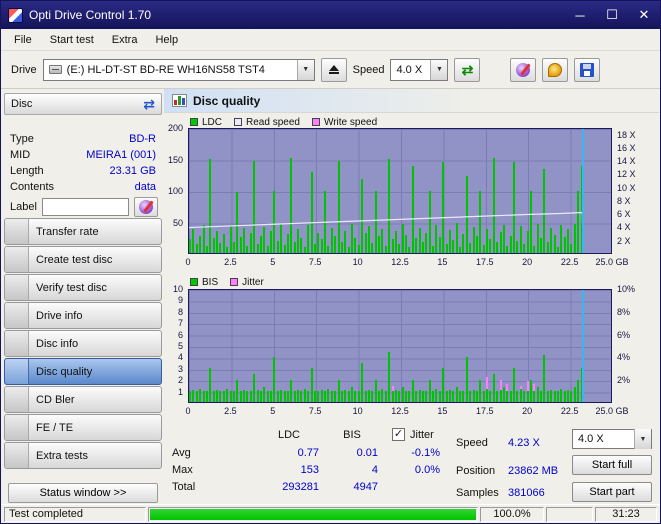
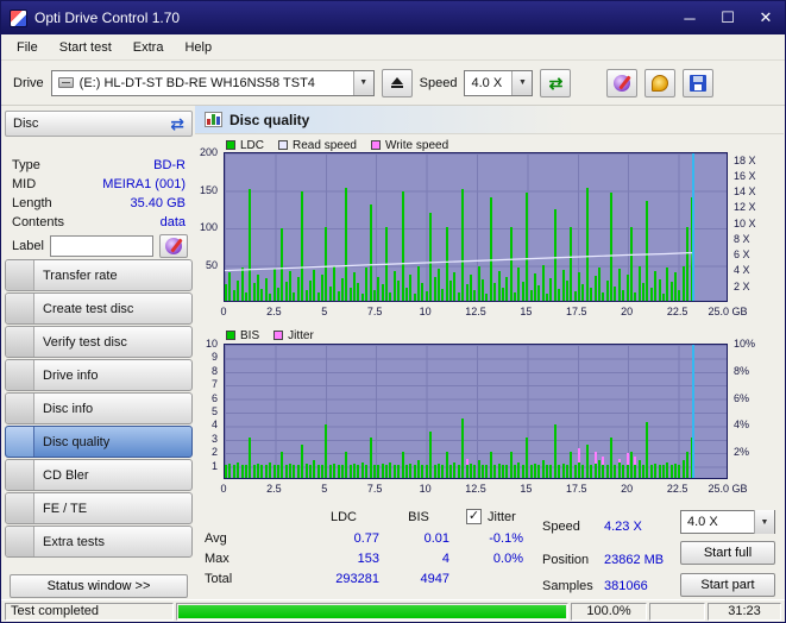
  Opti Drive Control 1.70
  ─
  ☐
  ✕
  File
  Start test
  Extra
  Help
  Drive
  (E:) HL-DT-ST BD-RE WH16NS58 TST4
  Speed
  4.0 X
  ⇄
  Disc
  ⇄
  Type
  BD-R
  MID
  MEIRA1 (001)
  Length
- 23.31 GB
+ 35.40 GB
  Contents
  data
  Label
  Transfer rate
  Create test disc
  Verify test disc
  Drive info
  Disc info
  Disc quality
  CD Bler
  FE / TE
  Extra tests
  Status window >>
  Disc quality
  LDC
  Read speed
  Write speed
  200
  150
  100
  50
  18 X
  16 X
  14 X
  12 X
  10 X
  8 X
  6 X
  4 X
  2 X
  0
  2.5
  5
  7.5
  10
  12.5
  15
  17.5
  20
  22.5
  25.0 GB
  BIS
  Jitter
  10
  9
  8
  7
  6
  5
  4
  3
  2
  1
  10%
  8%
  6%
  4%
  2%
  0
  2.5
  5
  7.5
  10
  12.5
  15
  17.5
  20
  22.5
  25.0 GB
  LDC
  BIS
  ✓
  Jitter
  Avg
  0.77
  0.01
  -0.1%
  Max
  153
  4
  0.0%
  Total
  293281
  4947
  Speed
  4.23 X
  Position
  23862 MB
  Samples
  381066
  4.0 X
  Start full
  Start part
  Test completed
  100.0%
  31:23
